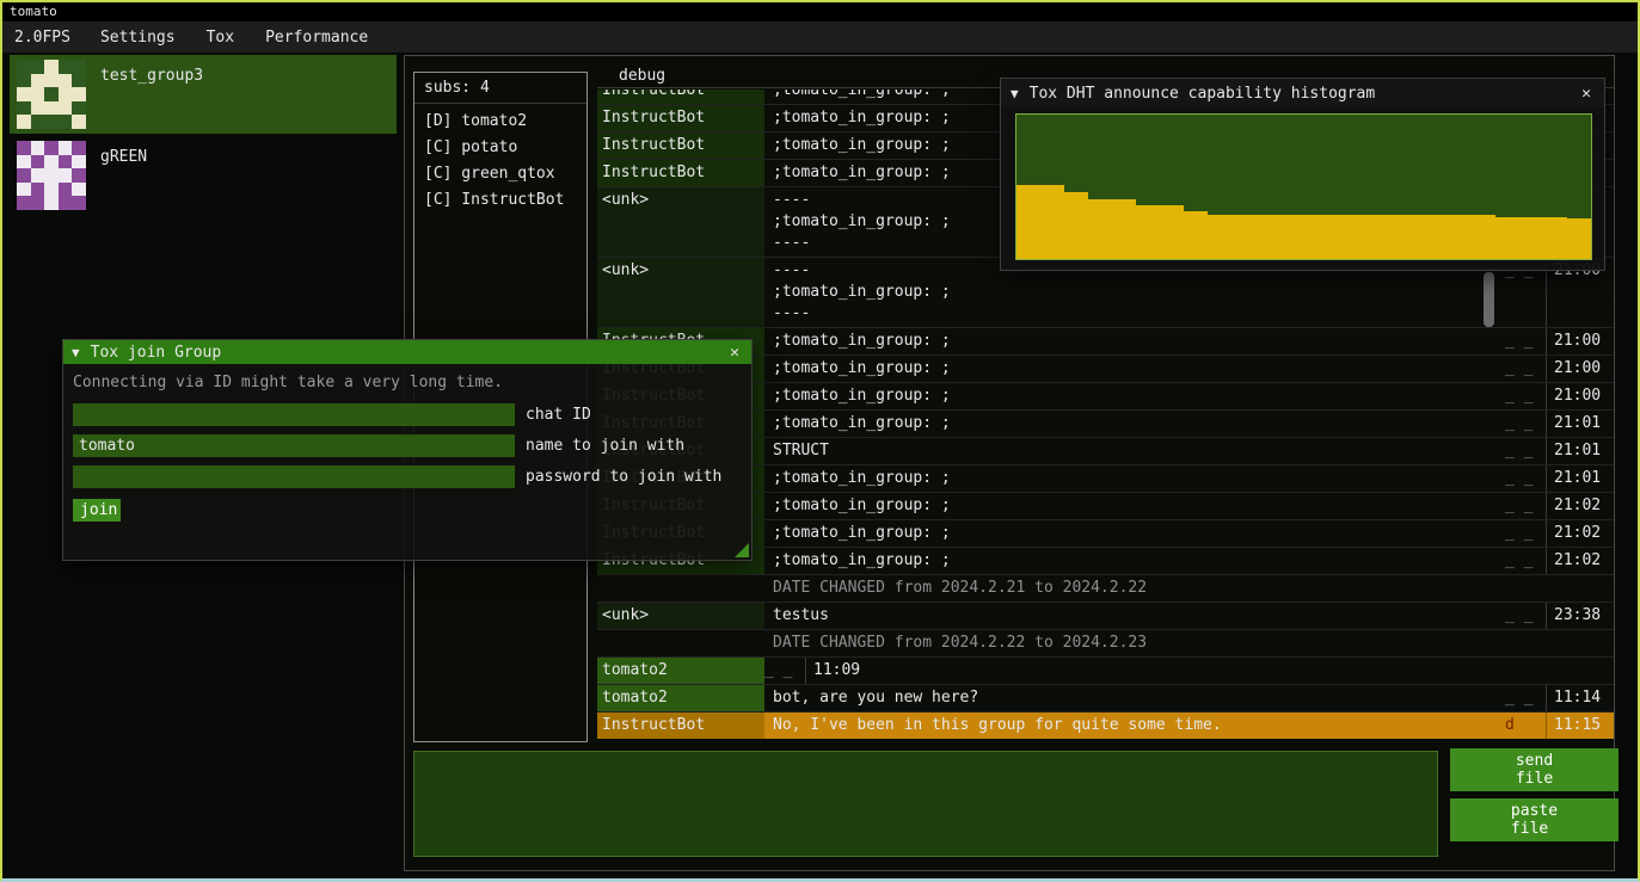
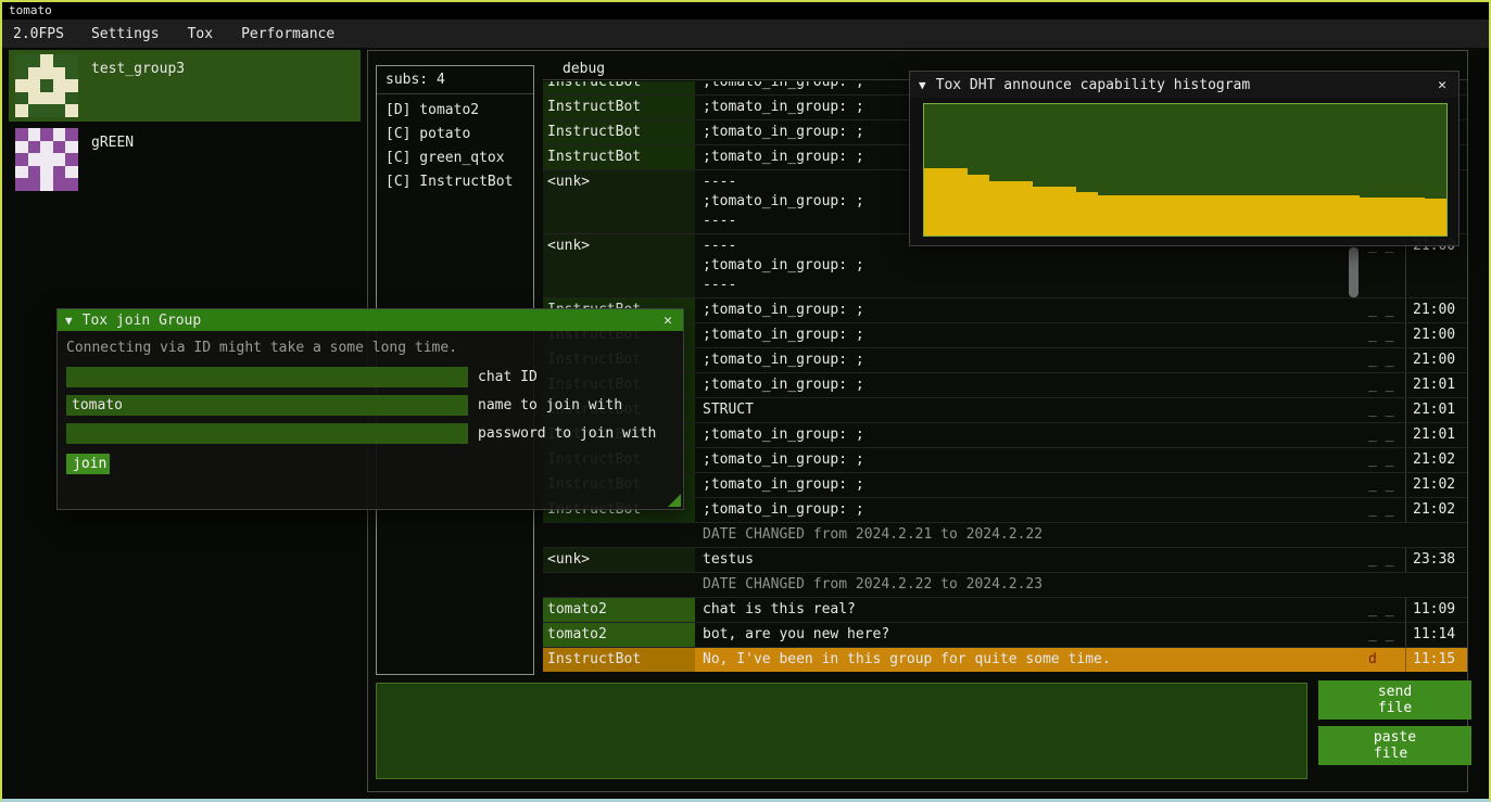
  tomato
  2.0FPS
  Settings
  Tox
  Performance
  test_group3
  gREEN
  subs: 4
  [D] tomato2
  [C] potato
  [C] green_qtox
  [C] InstructBot
  debug
  InstructBot
  ;tomato_in_group: ;
  InstructBot
  ;tomato_in_group: ;
  InstructBot
  ;tomato_in_group: ;
  InstructBot
  ;tomato_in_group: ;
  <unk>
  ----
  ;tomato_in_group: ;
  ----
  <unk>
  ----
  ;tomato_in_group: ;
  ----
  ;tomato_in_group: ;
  _ _
  21:00
  ;tomato_in_group: ;
  _ _
  21:00
  ;tomato_in_group: ;
  _ _
  21:00
  ;tomato_in_group: ;
  _ _
  21:01
  STRUCT
  _ _
  21:01
  ;tomato_in_group: ;
  _ _
  21:01
  ;tomato_in_group: ;
  _ _
  21:02
  ;tomato_in_group: ;
  _ _
  21:02
  ;tomato_in_group: ;
  _ _
  21:02
  DATE CHANGED from 2024.2.21 to 2024.2.22
  <unk>
  testus
  _ _
  23:38
  DATE CHANGED from 2024.2.22 to 2024.2.23
  tomato2
+ chat is this real?
  _ _
  11:09
  tomato2
  bot, are you new here?
  _ _
  11:14
  InstructBot
  No, I've been in this group for quite some time.
  d
  11:15
  send
  file
  paste
  file
  ▼
  Tox join Group
  ✕
- Connecting via ID might take a very long time.
+ Connecting via ID might take a some long time.
  chat ID
  tomato
  name to join with
  password to join with
  join
  ▼
  Tox DHT announce capability histogram
  ✕
